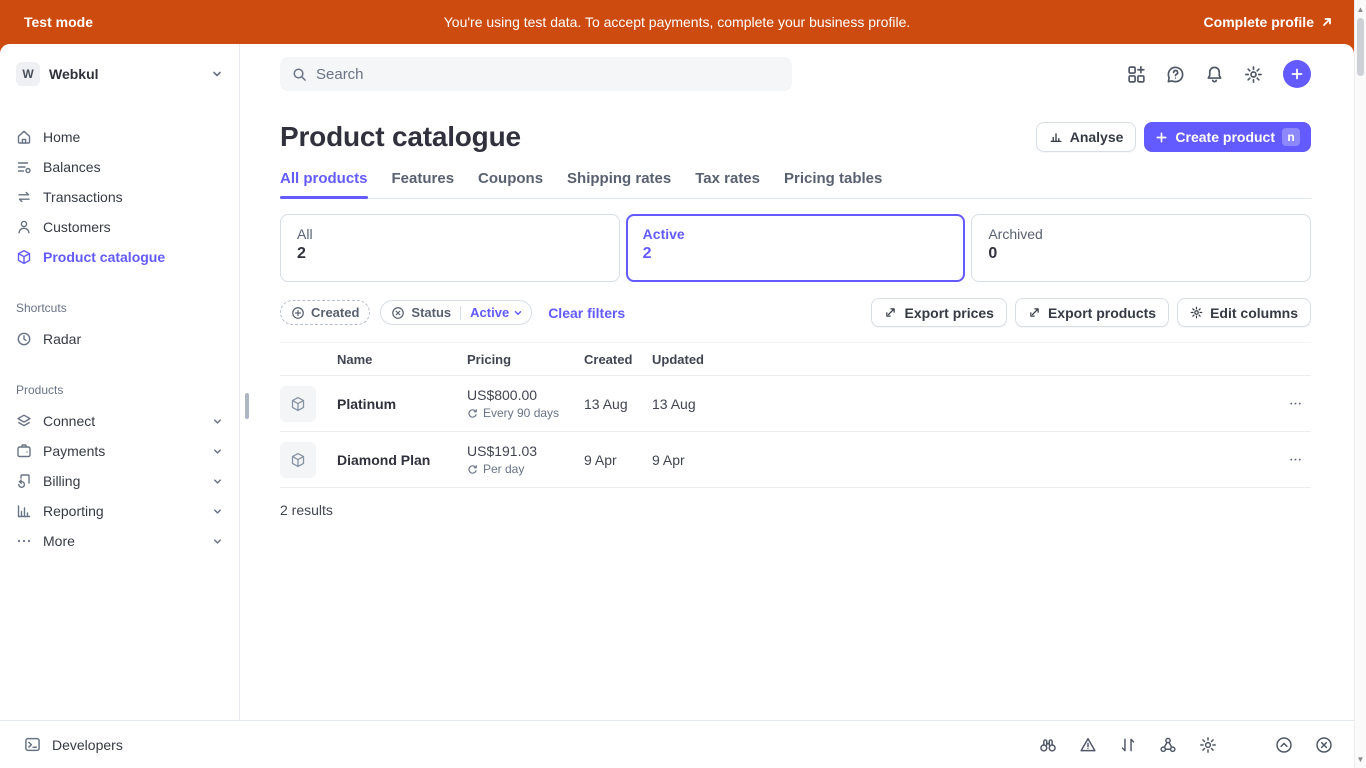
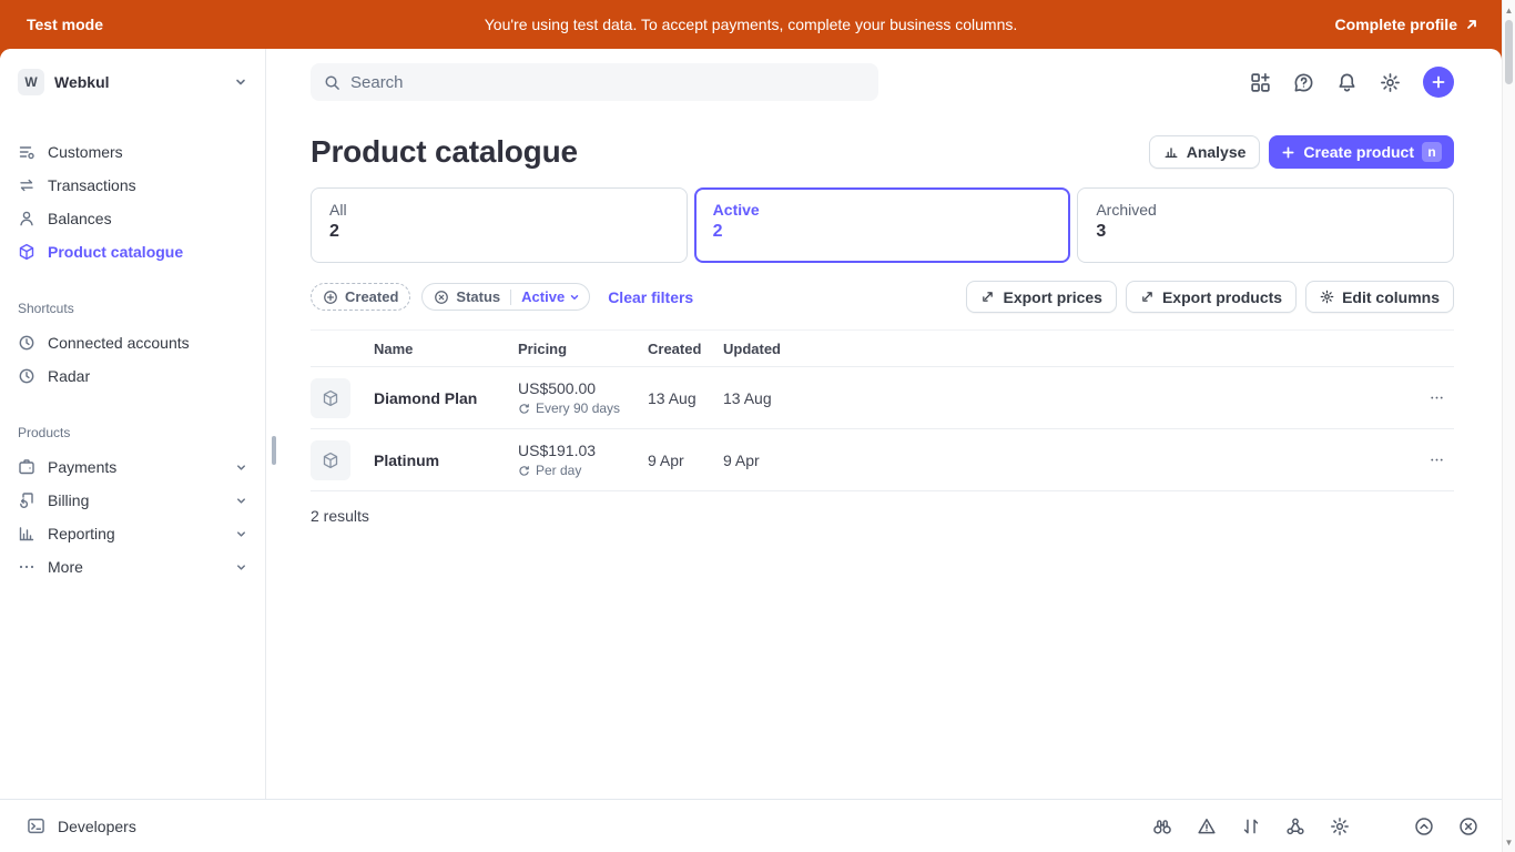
  Test mode
- You're using test data. To accept payments, complete your business profile.
+ You're using test data. To accept payments, complete your business columns.
  Complete profile
  W
  Webkul
- Home
- Balances
+ Customers
  Transactions
- Customers
+ Balances
  Product catalogue
  Shortcuts
+ Connected accounts
  Radar
  Products
- Connect
  Payments
  Billing
  Reporting
  More
  Search
  Product catalogue
  Analyse
  Create product
  n
- All products
- Features
- Coupons
- Shipping rates
- Tax rates
- Pricing tables
  All
  2
  Active
  2
  Archived
- 0
+ 3
  Created
  Status
  Active
  Clear filters
  Export prices
  Export products
  Edit columns
  Name
  Pricing
  Created
  Updated
- Platinum
+ Diamond Plan
- US$800.00
+ US$500.00
  Every 90 days
  13 Aug
  13 Aug
- Diamond Plan
+ Platinum
  US$191.03
  Per day
  9 Apr
  9 Apr
  2 results
  Developers
  ▲
  ▼
